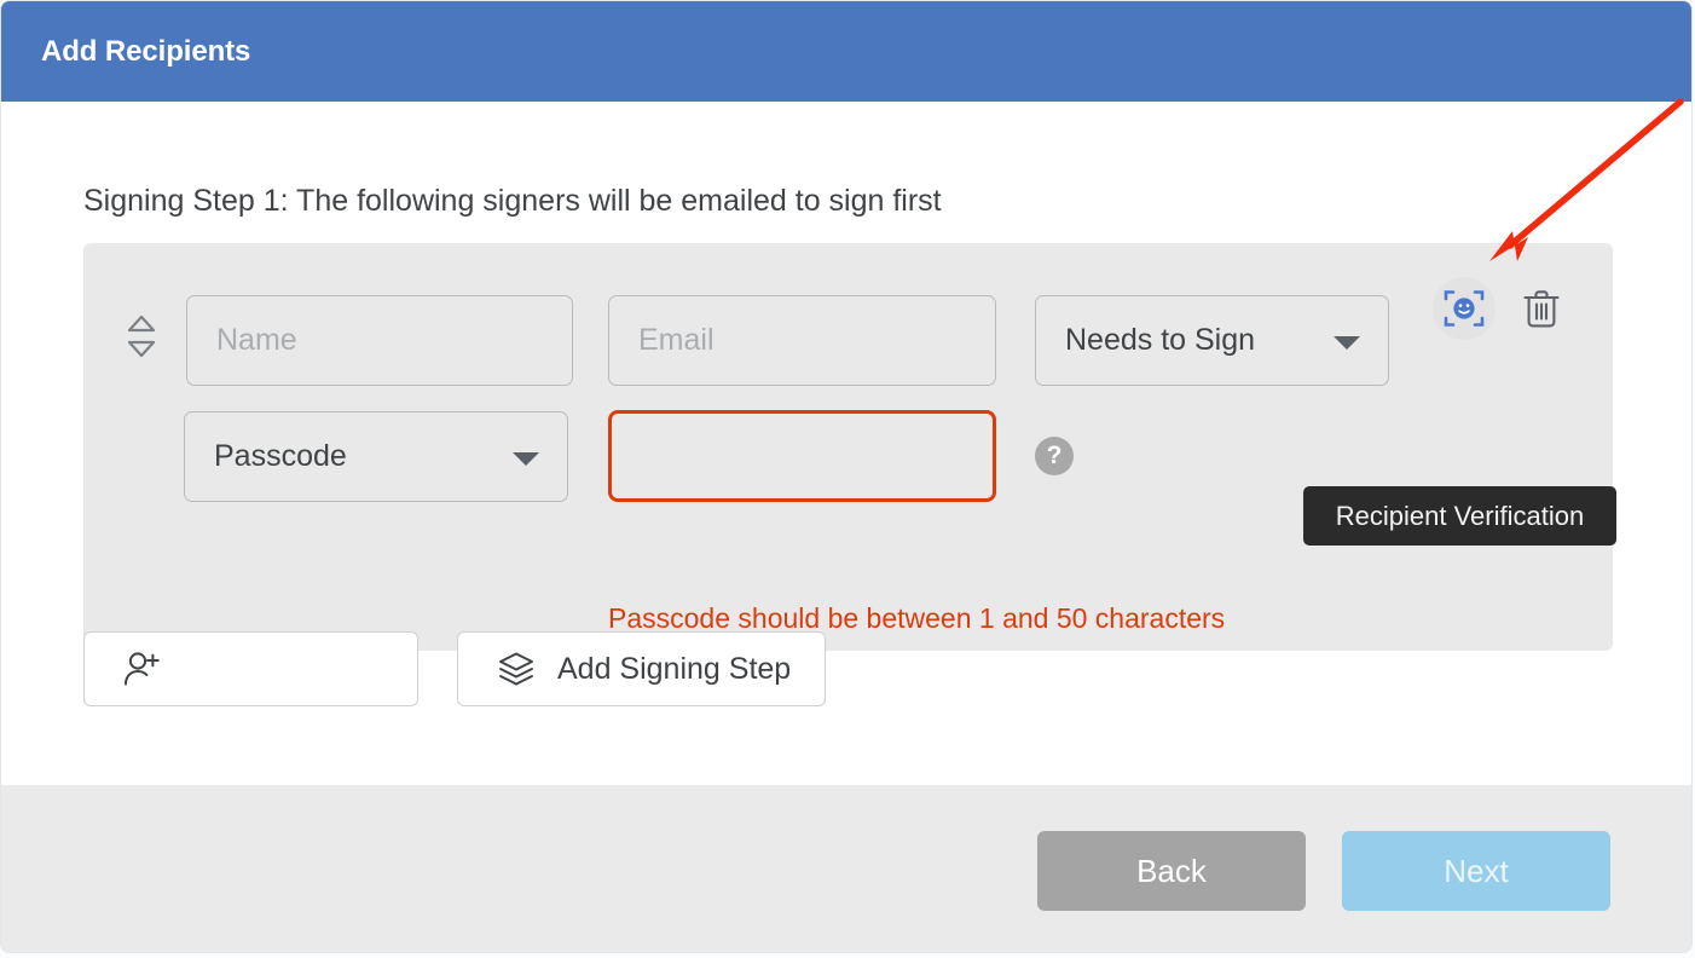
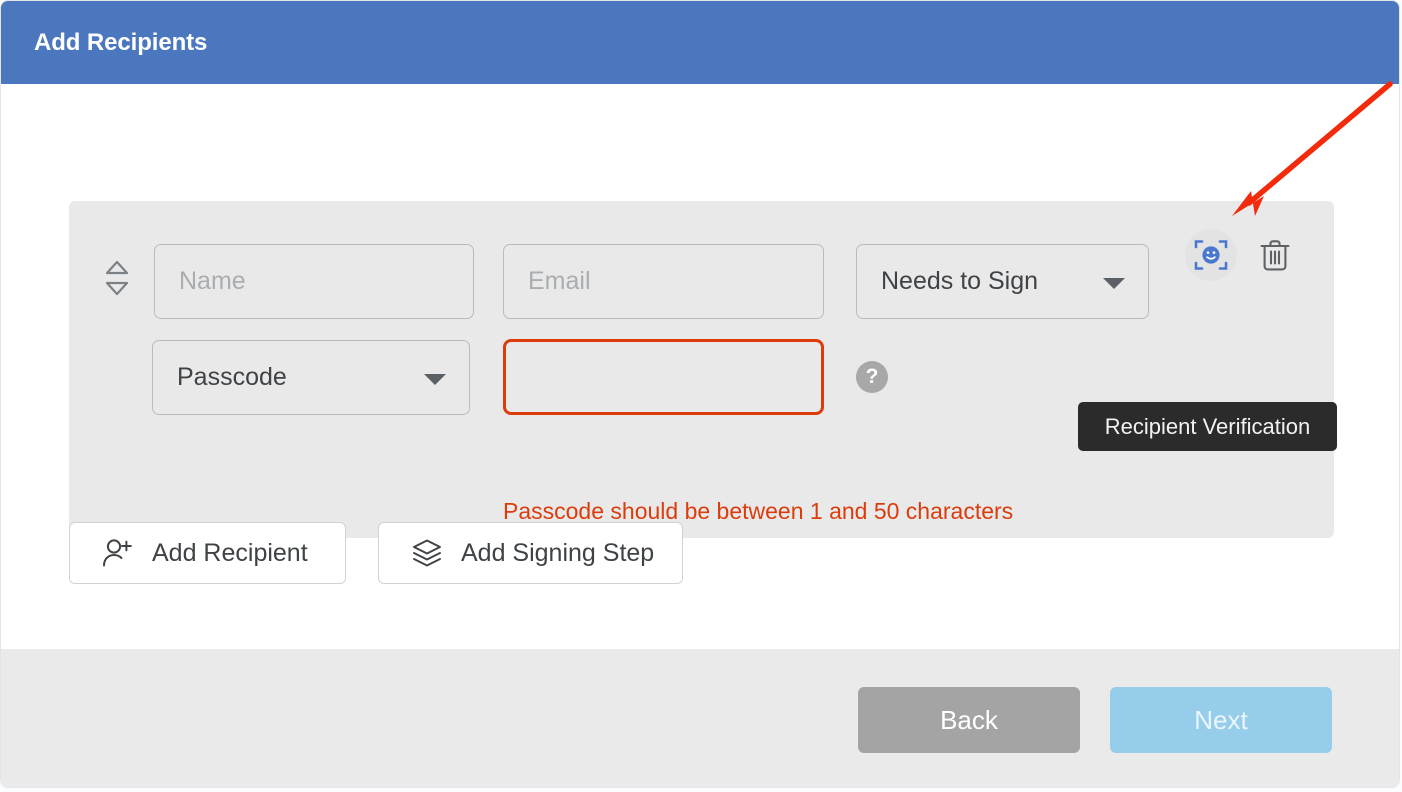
  Add Recipients
- Signing Step 1: The following signers will be emailed to sign first
  Name
  Email
  Needs to Sign
  Passcode
  ?
  Passcode should be between 1 and 50 characters
  Recipient Verification
+ Add Recipient
  Add Signing Step
  Back
  Next
